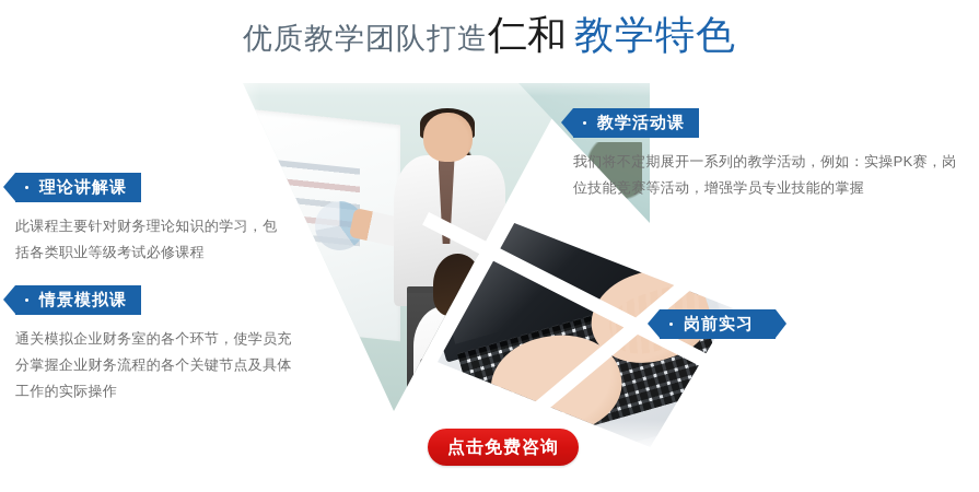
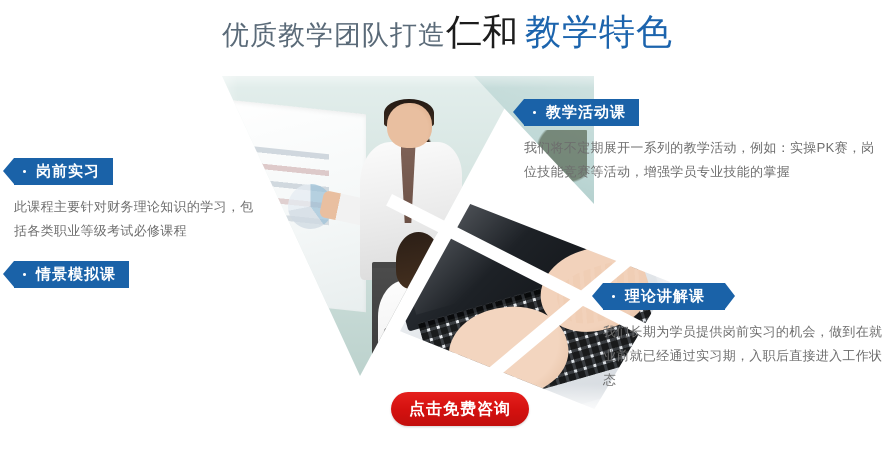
  优质教学团队打造仁和 教学特色
- 理论讲解课
+ 岗前实习
  此课程主要针对财务理论知识的学习，包括各类职业等级考试必修课程
  情景模拟课
- 通关模拟企业财务室的各个环节，使学员充分掌握企业财务流程的各个关键节点及具体工作的实际操作
  教学活动课
  我们将不定期展开一系列的教学活动，例如：实操PK赛，岗位技能竞赛等活动，增强学员专业技能的掌握
- 岗前实习
+ 理论讲解课
+ 我们长期为学员提供岗前实习的机会，做到在就业前就已经通过实习期，入职后直接进入工作状态
  点击免费咨询
